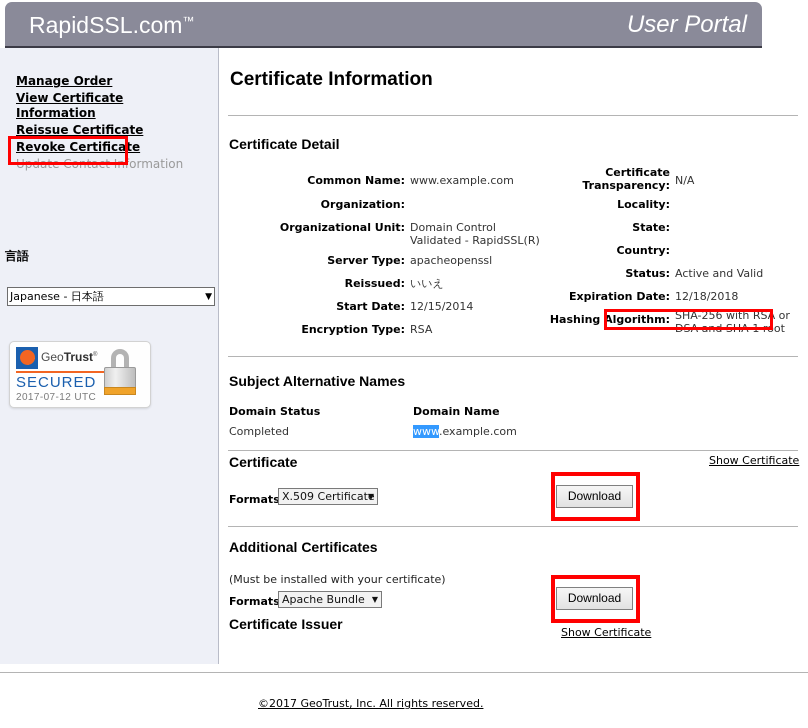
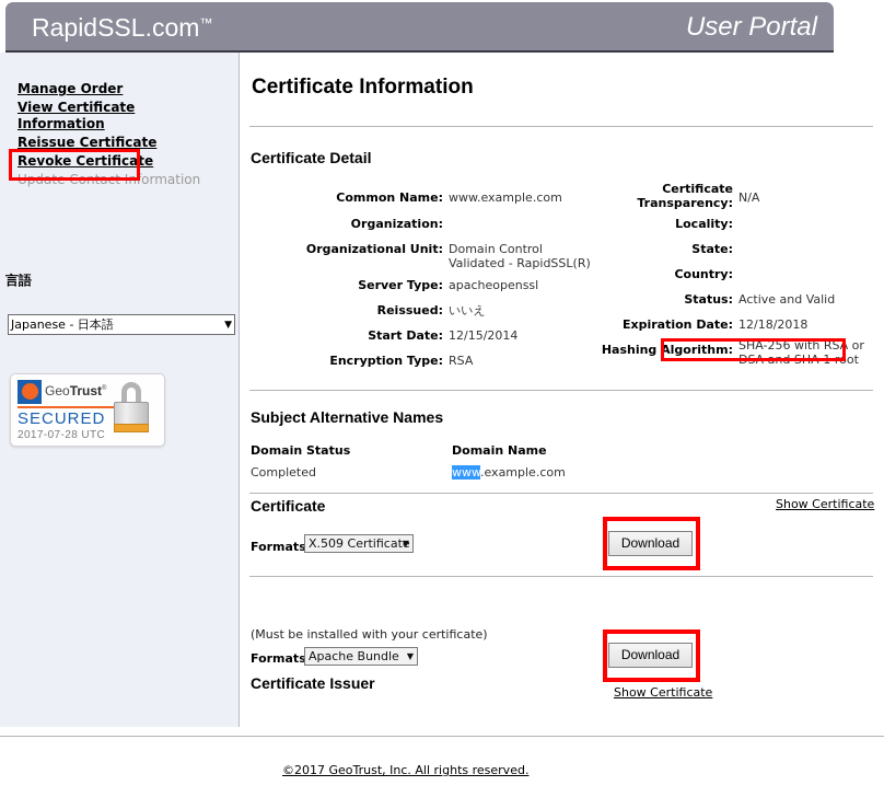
  RapidSSL.com™
  User Portal
  Manage Order
  View Certificate Information
  Reissue Certificate
  Revoke Certificate
  Update Contact Information
  言語
  ▼
  Japanese - 日本語
  GeoTrust
  SECURED
- 2017-07-12 UTC
+ 2017-07-28 UTC
  Certificate Information
  Certificate Detail
  Common Name:
  www.example.com
  Organization:
  Organizational Unit:
  Domain Control Validated - RapidSSL(R)
  Server Type:
  apacheopenssl
  Reissued:
  いいえ
  Start Date:
  12/15/2014
  Encryption Type:
  RSA
  Certificate Transparency:
  N/A
  Locality:
  State:
  Country:
  Status:
  Active and Valid
  Expiration Date:
  12/18/2018
  Hashing Algorithm:
  SHA-256 with RSA or DSA and SHA-1 root
  Subject Alternative Names
  Domain Status
  Domain Name
  Completed
  www.example.com
  Certificate
  Show Certificate
  Formats
  ▼
  X.509 Certificate
  Download
- Additional Certificates
  (Must be installed with your certificate)
  Formats
  ▼
  Apache Bundle
  Download
  Certificate Issuer
  Show Certificate
  ©2017 GeoTrust, Inc. All rights reserved.
